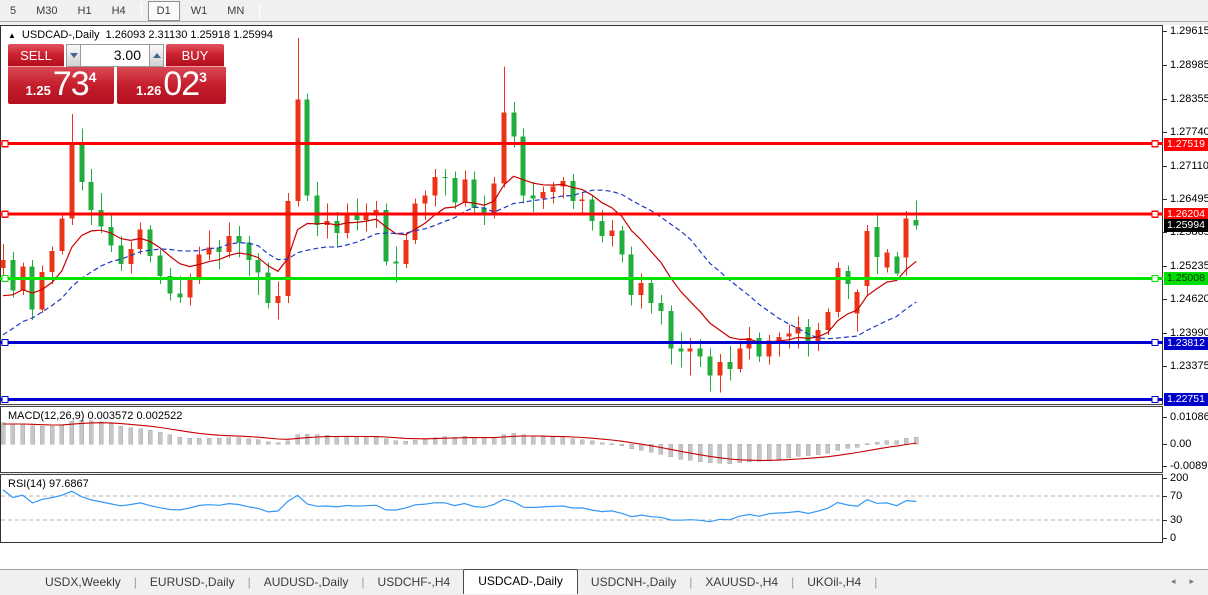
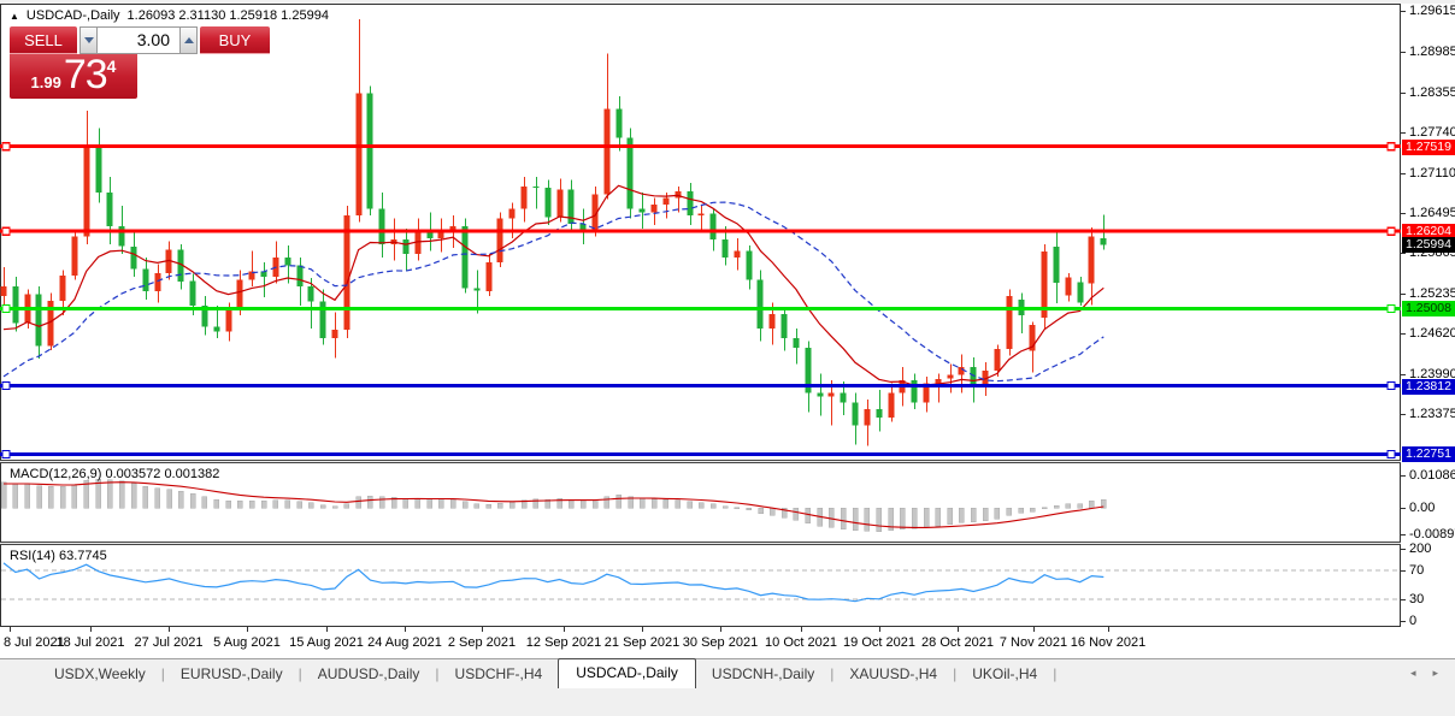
- 5
- M30
- H1
- H4
- D1
- W1
- MN
  ▲
  USDCAD-,Daily
  1.26093 2.31130 1.25918 1.25994
  SELL
  3.00
  BUY
- 1.25
+ 1.99
  73
  4
- 1.26
- 02
- 3
- MACD(12,26,9) 0.003572 0.002522
+ MACD(12,26,9) 0.003572 0.001382
- RSI(14) 97.6867
+ RSI(14) 63.7745
  1.29615
  1.28985
  1.28355
  1.27740
  1.27110
  1.26495
  1.25865
  1.25235
  1.24620
  1.23990
  1.23375
  0.01086
  0.00
  -0.0089
  200
  70
  30
  0
  1.27519
  1.26204
  1.25008
  1.23812
  1.22751
  1.25994
+ 8 Jul 2021
+ 18 Jul 2021
+ 27 Jul 2021
+ 5 Aug 2021
+ 15 Aug 2021
+ 24 Aug 2021
+ 2 Sep 2021
+ 12 Sep 2021
+ 21 Sep 2021
+ 30 Sep 2021
+ 10 Oct 2021
+ 19 Oct 2021
+ 28 Oct 2021
+ 7 Nov 2021
+ 16 Nov 2021
  USDX,Weekly
  |
  EURUSD-,Daily
  |
  AUDUSD-,Daily
  |
  USDCHF-,H4
  USDCAD-,Daily
  USDCNH-,Daily
  |
  XAUUSD-,H4
  |
  UKOil-,H4
  |
  ◂
  ▸
